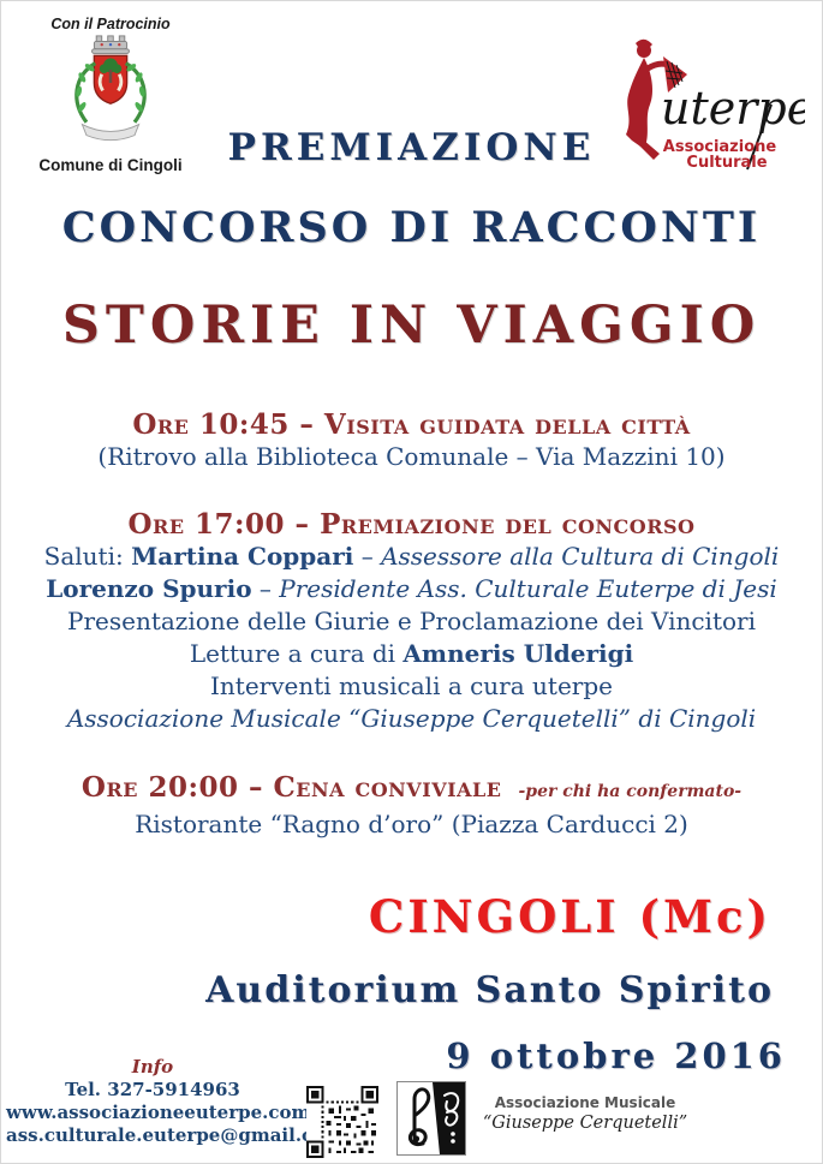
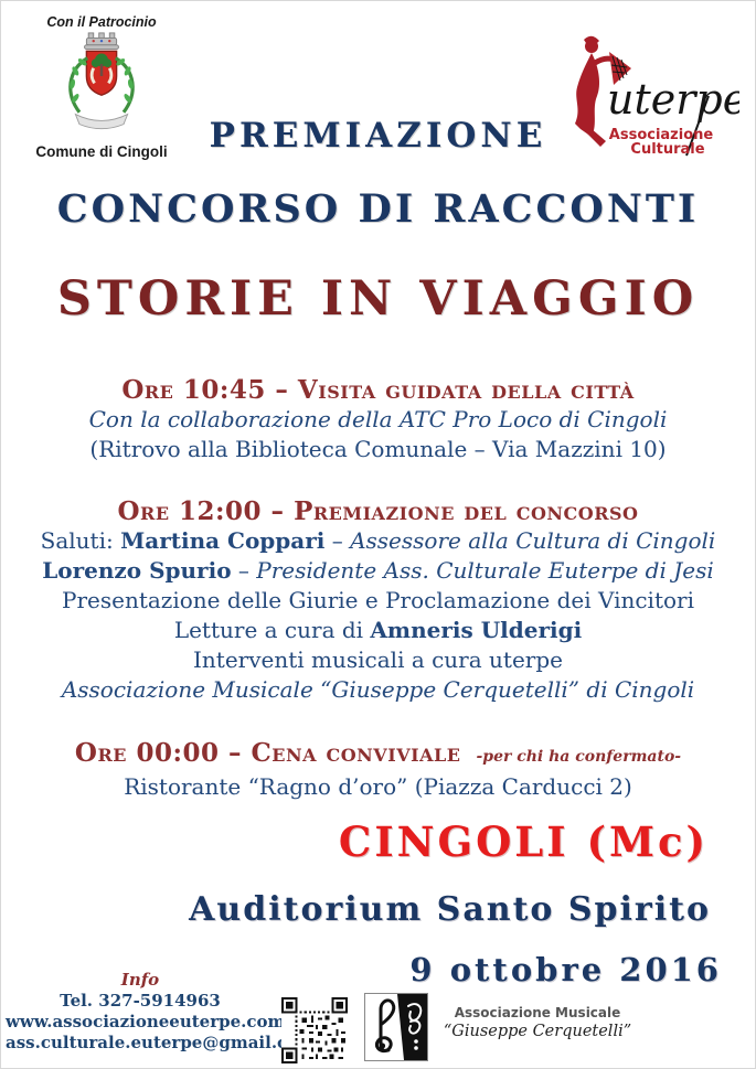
  Con il Patrocinio
  Comune di Cingoli
  uterpe
  Associazione
  Culturale
  PREMIAZIONE
  CONCORSO DI RACCONTI
  STORIE IN VIAGGIO
  Ore 10:45 – Visita guidata della città
+ Con la collaborazione della ATC Pro Loco di Cingoli
  (Ritrovo alla Biblioteca Comunale – Via Mazzini 10)
- Ore 17:00 – Premiazione del concorso
+ Ore 12:00 – Premiazione del concorso
  Saluti: Martina Coppari – Assessore alla Cultura di Cingoli
  Lorenzo Spurio – Presidente Ass. Culturale Euterpe di Jesi
  Presentazione delle Giurie e Proclamazione dei Vincitori
  Letture a cura di Amneris Ulderigi
  Interventi musicali a cura uterpe
  Associazione Musicale “Giuseppe Cerquetelli” di Cingoli
- Ore 20:00 – Cena conviviale -per chi ha confermato-
+ Ore 00:00 – Cena conviviale -per chi ha confermato-
  Ristorante “Ragno d’oro” (Piazza Carducci 2)
  CINGOLI (Mc)
  Auditorium Santo Spirito
  9 ottobre 2016
  Info
  Tel. 327-5914963
  www.associazioneeuterpe.com
  ass.culturale.euterpe@gmail.
  Associazione Musicale
  “Giuseppe Cerquetelli”
